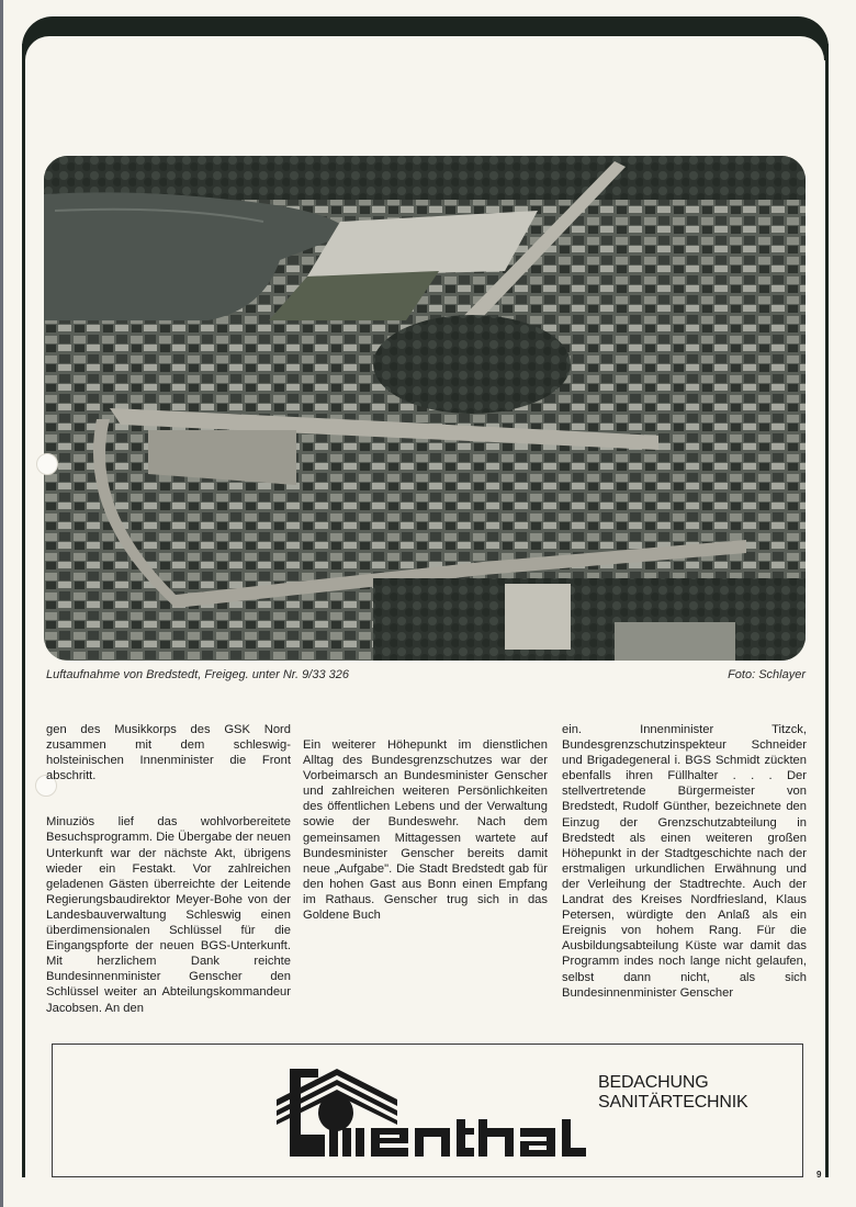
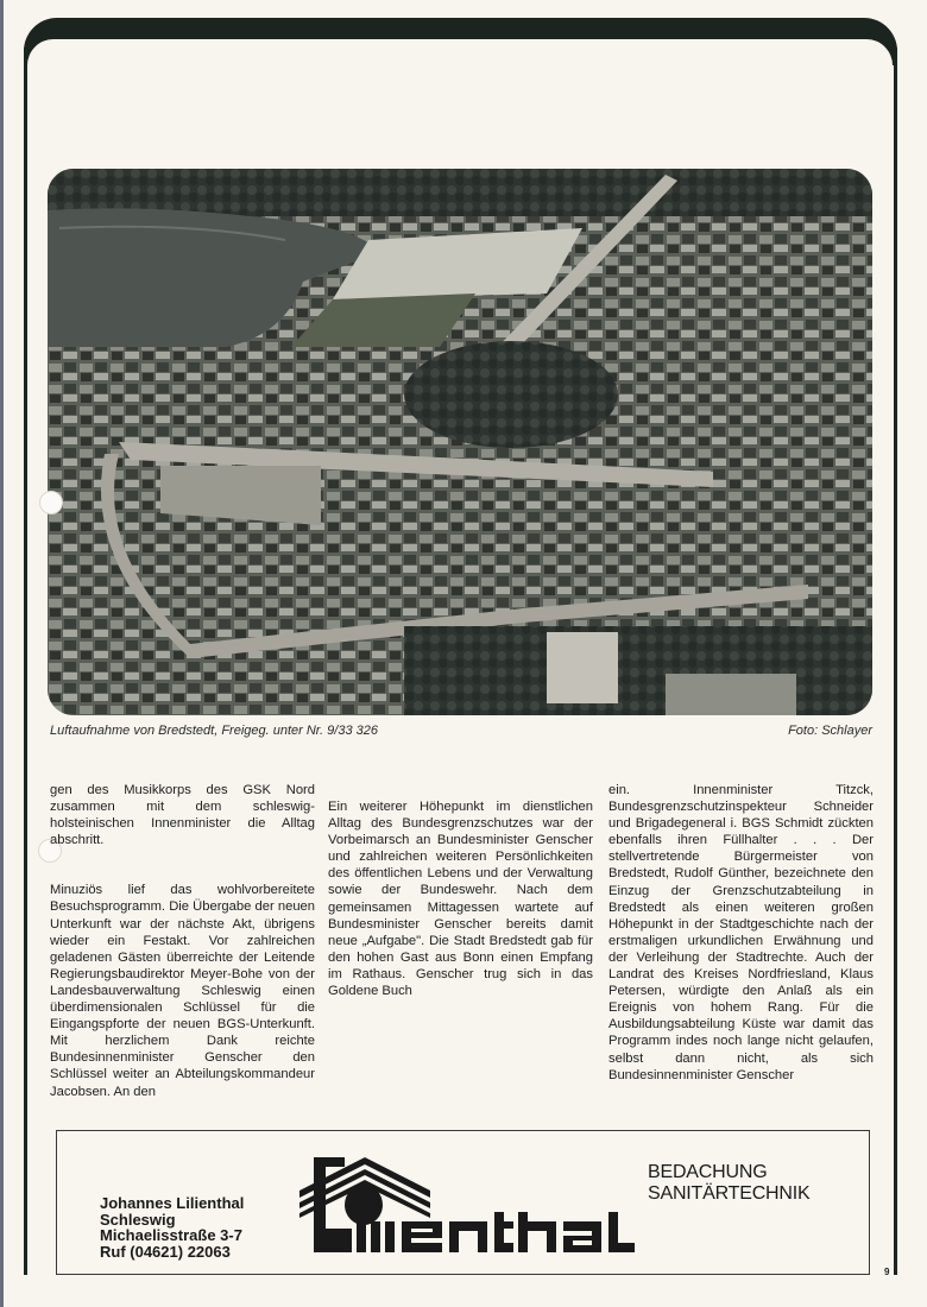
  Luftaufnahme von Bredstedt, Freigeg. unter Nr. 9/33 326
  Foto: Schlayer
- gen des Musikkorps des GSK Nord zusammen mit dem schleswig-holsteinischen Innenminister die Front abschritt.
+ gen des Musikkorps des GSK Nord zusammen mit dem schleswig-holsteinischen Innenminister die Alltag abschritt.
  Minuziös lief das wohlvorbereitete Besuchsprogramm. Die Übergabe der neuen Unterkunft war der nächste Akt, übrigens wieder ein Festakt. Vor zahlreichen geladenen Gästen überreichte der Leitende Regierungsbaudirektor Meyer-Bohe von der Landesbauverwaltung Schleswig einen überdimensionalen Schlüssel für die Eingangspforte der neuen BGS-Unterkunft. Mit herzlichem Dank reichte Bundesinnenminister Genscher den Schlüssel weiter an Abteilungskommandeur Jacobsen. An den
  Ein weiterer Höhepunkt im dienstlichen Alltag des Bundesgrenzschutzes war der Vorbeimarsch an Bundesminister Genscher und zahlreichen weiteren Persönlichkeiten des öffentlichen Lebens und der Verwaltung sowie der Bundeswehr. Nach dem gemeinsamen Mittagessen wartete auf Bundesminister Genscher bereits damit neue „Aufgabe". Die Stadt Bredstedt gab für den hohen Gast aus Bonn einen Empfang im Rathaus. Genscher trug sich in das Goldene Buch
  ein. Innenminister Titzck, Bundesgrenzschutzinspekteur Schneider und Brigadegeneral i. BGS Schmidt zückten ebenfalls ihren Füllhalter . . . Der stellvertretende Bürgermeister von Bredstedt, Rudolf Günther, bezeichnete den Einzug der Grenzschutzabteilung in Bredstedt als einen weiteren großen Höhepunkt in der Stadtgeschichte nach der erstmaligen urkundlichen Erwähnung und der Verleihung der Stadtrechte. Auch der Landrat des Kreises Nordfriesland, Klaus Petersen, würdigte den Anlaß als ein Ereignis von hohem Rang. Für die Ausbildungsabteilung Küste war damit das Programm indes noch lange nicht gelaufen, selbst dann nicht, als sich Bundesinnenminister Genscher
+ Johannes Lilienthal
+ Schleswig
+ Michaelisstraße 3-7
+ Ruf (04621) 22063
  BEDACHUNG
  SANITÄRTECHNIK
  9
